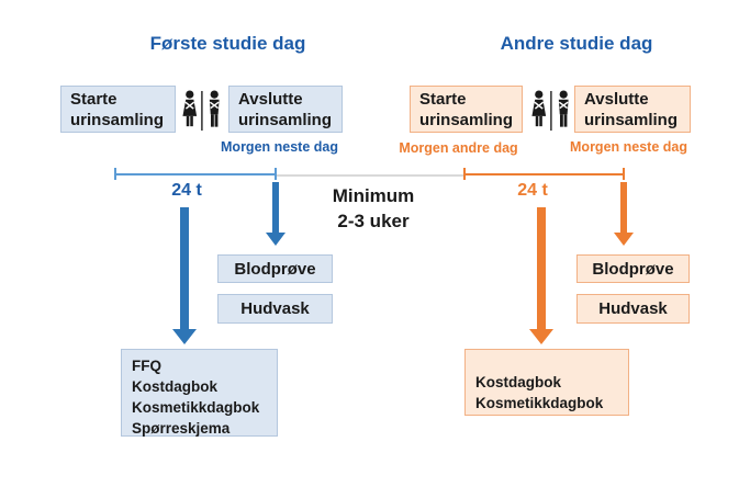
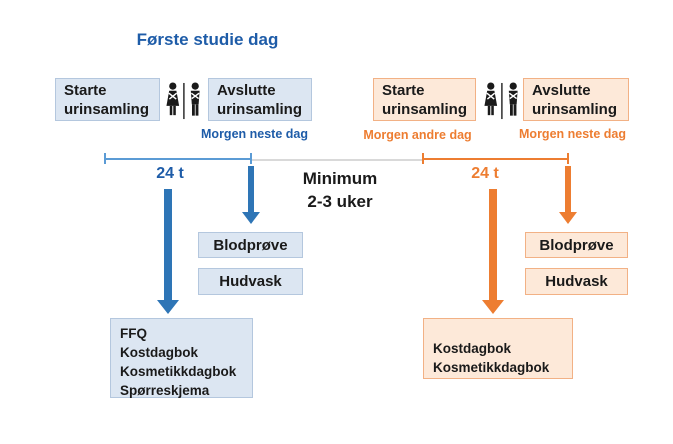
  Første studie dag
  Starte
  urinsamling
  Avslutte
  urinsamling
  Morgen neste dag
  24 t
  Blodprøve
  Hudvask
  FFQ
  Kostdagbok
  Kosmetikkdagbok
  Spørreskjema
  Minimum
  2-3 uker
- Andre studie dag
  Starte
  urinsamling
  Avslutte
  urinsamling
  Morgen andre dag
  Morgen neste dag
  24 t
  Blodprøve
  Hudvask
  Kostdagbok
  Kosmetikkdagbok
